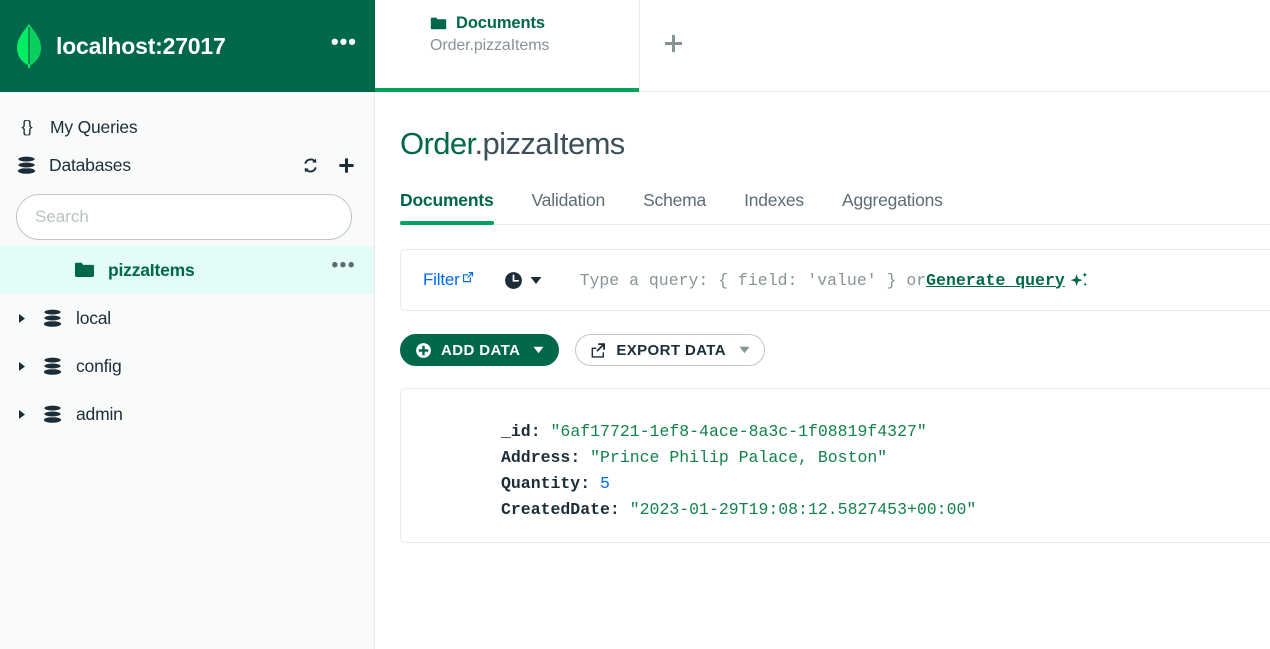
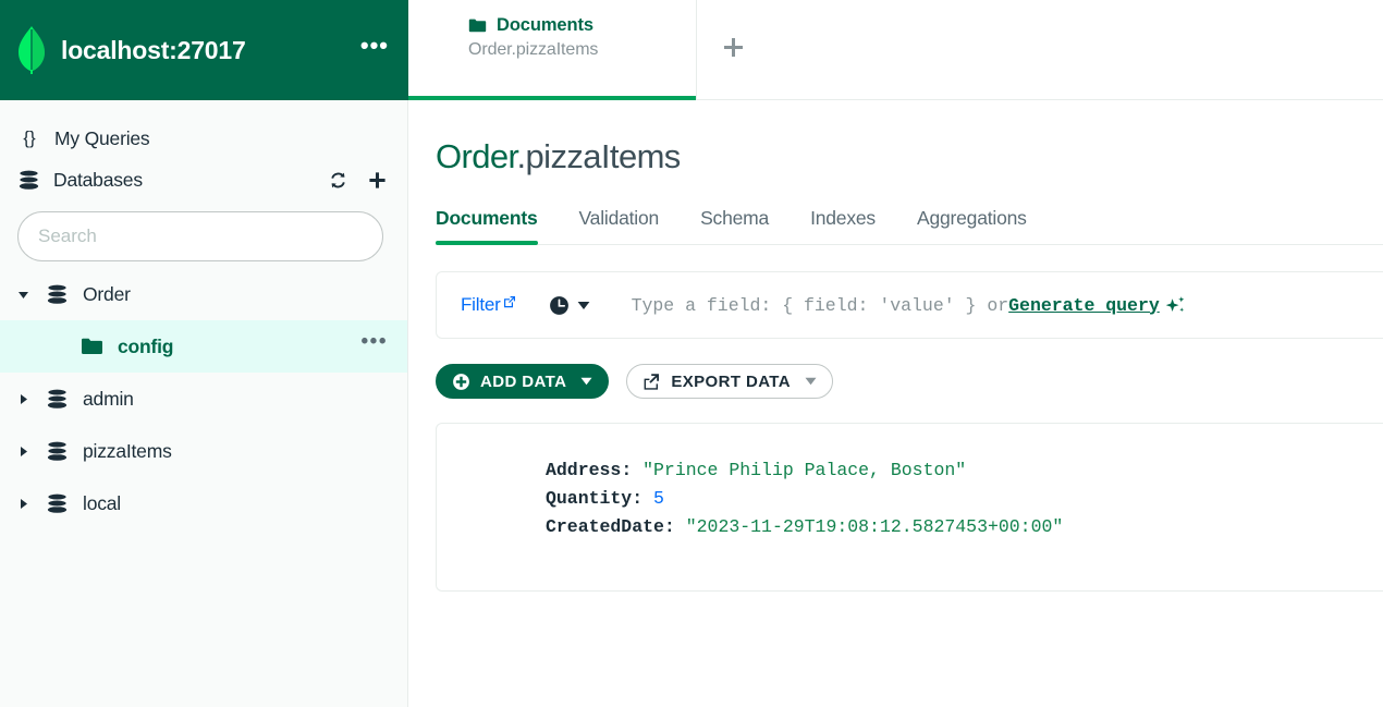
  localhost:27017
  •••
  Documents
  Order.pizzaItems
  {}
  My Queries
  Databases
  Search
+ Order
- pizzaItems
+ config
  •••
- local
+ admin
- config
+ pizzaItems
- admin
+ local
  Order.pizzaItems
  Documents
  Validation
  Schema
  Indexes
  Aggregations
  Filter
- Type a query: { field: 'value' } or
+ Type a field: { field: 'value' } or
  Generate query
  ADD DATA
  EXPORT DATA
- _id: "6af17721-1ef8-4ace-8a3c-1f08819f4327"
  Address: "Prince Philip Palace, Boston"
  Quantity: 5
- CreatedDate: "2023-01-29T19:08:12.5827453+00:00"
+ CreatedDate: "2023-11-29T19:08:12.5827453+00:00"
